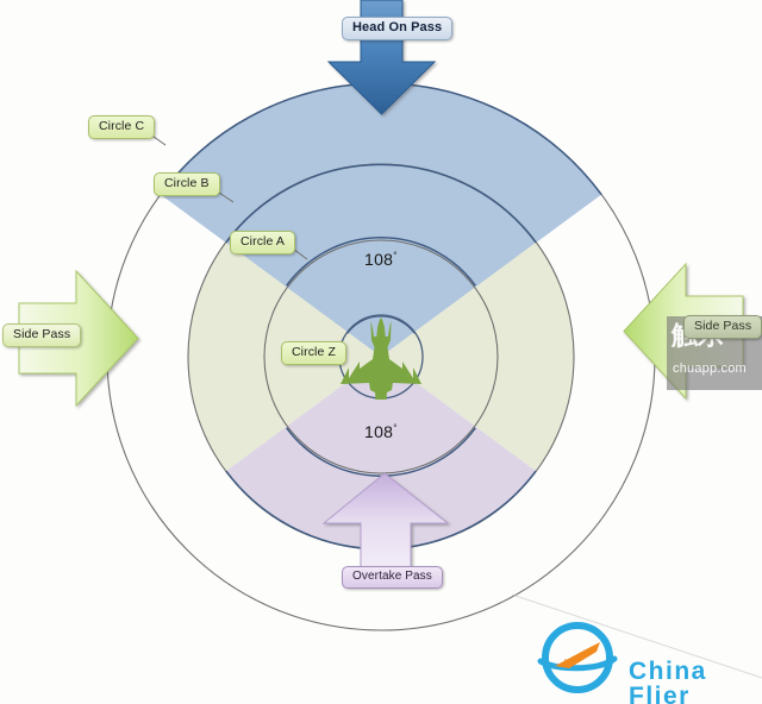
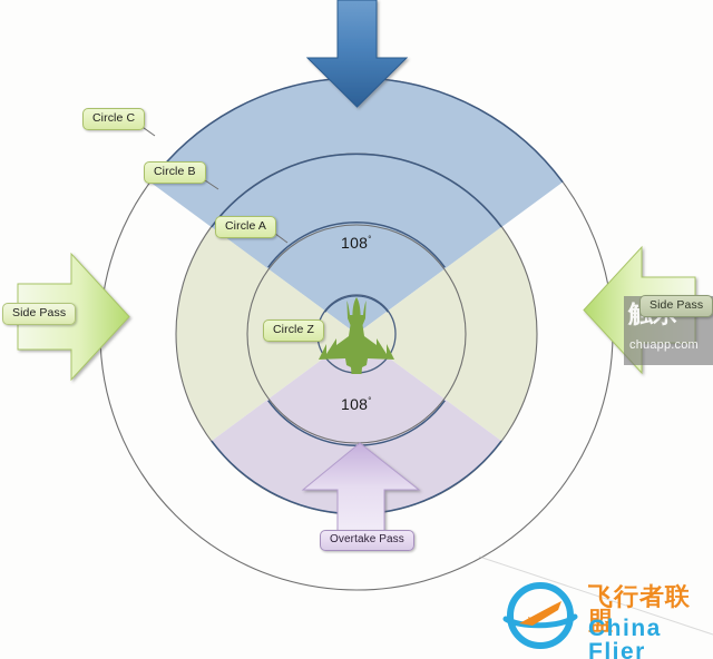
  Circle C
  Circle B
  Circle A
  Circle Z
- Head On Pass
  Overtake Pass
  Side Pass
  chuapp.com
  Side Pass
  108°
  108°
+ 飞行者联盟
  China Flier
